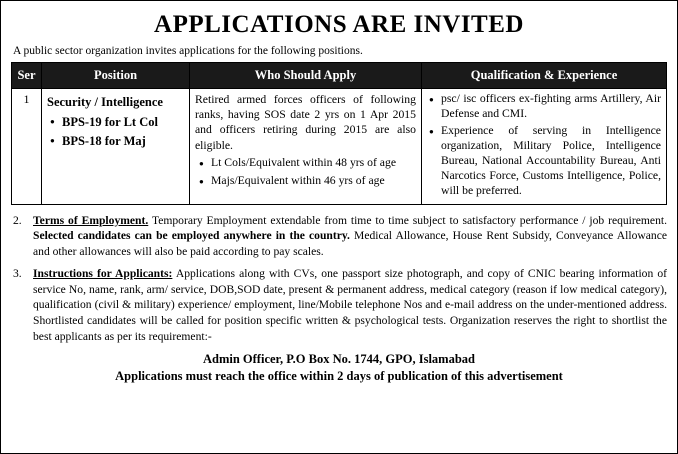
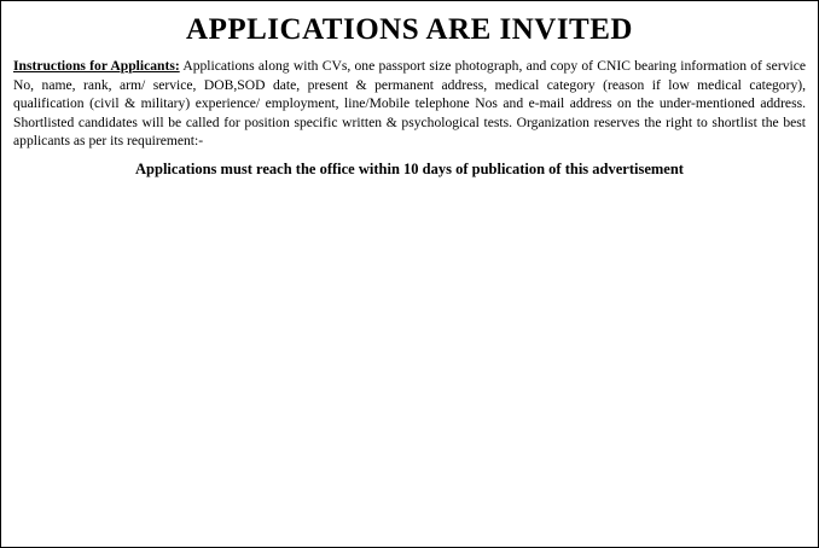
  APPLICATIONS ARE INVITED
- A public sector organization invites applications for the following positions.
- Ser	Position	Who Should Apply	Qualification & Experience
- 1	Security / Intelligence BPS-19 for Lt Col BPS-18 for Maj	Retired armed forces officers of following ranks, having SOS date 2 yrs on 1 Apr 2015 and officers retiring during 2015 are also eligible. Lt Cols/Equivalent within 48 yrs of age Majs/Equivalent within 46 yrs of age	psc/ isc officers ex-fighting arms Artillery, Air Defense and CMI. Experience of serving in Intelligence organization, Military Police, Intelligence Bureau, National Accountability Bureau, Anti Narcotics Force, Customs Intelligence, Police, will be preferred.
- 2.
- Terms of Employment. Temporary Employment extendable from time to time subject to satisfactory performance / job requirement. Selected candidates can be employed anywhere in the country. Medical Allowance, House Rent Subsidy, Conveyance Allowance and other allowances will also be paid according to pay scales.
- 3.
  Instructions for Applicants: Applications along with CVs, one passport size photograph, and copy of CNIC bearing information of service No, name, rank, arm/ service, DOB,SOD date, present & permanent address, medical category (reason if low medical category), qualification (civil & military) experience/ employment, line/Mobile telephone Nos and e-mail address on the under-mentioned address. Shortlisted candidates will be called for position specific written & psychological tests. Organization reserves the right to shortlist the best applicants as per its requirement:-
- Admin Officer, P.O Box No. 1744, GPO, Islamabad
- Applications must reach the office within 2 days of publication of this advertisement
+ Applications must reach the office within 10 days of publication of this advertisement
